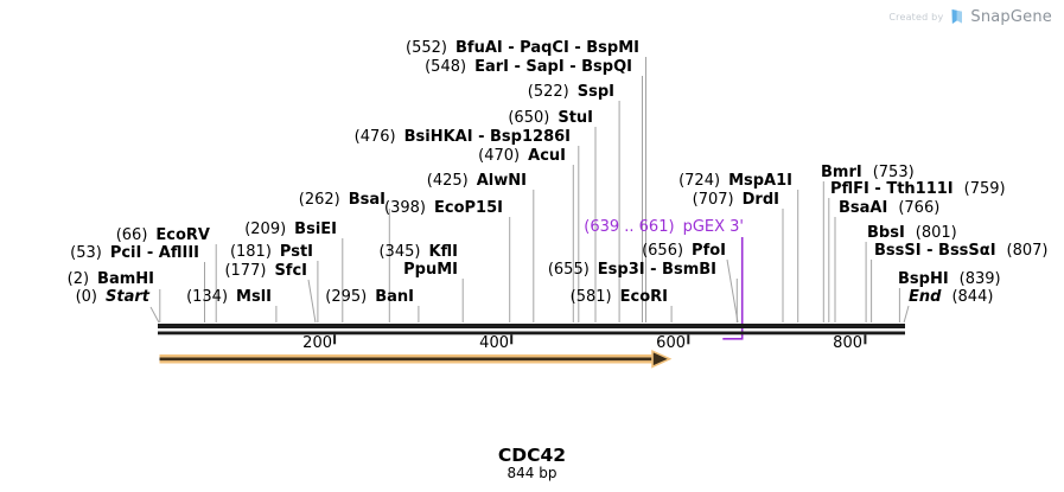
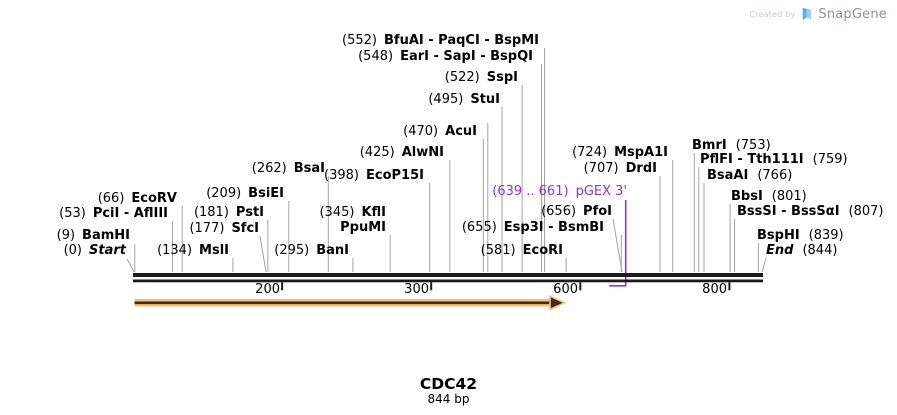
  Created by
  SnapGene
  (0) Start
- (2) BamHI
+ (9) BamHI
  (53) PciI - AflIII
  (66) EcoRV
  (134) MslI
  (177) SfcI
  (181) PstI
  (209) BsiEI
  (262) BsaI
  (295) BanI
  (345) KflI
  PpuMI
  (398) EcoP15I
  (425) AlwNI
  (470) AcuI
- (476) BsiHKAI - Bsp1286I
- (650) StuI
+ (495) StuI
  (522) SspI
  (548) EarI - SapI - BspQI
  (552) BfuAI - PaqCI - BspMI
  (581) EcoRI
  (655) Esp3I - BsmBI
  (656) PfoI
  (707) DrdI
  (724) MspA1I
  BmrI (753)
  PflFI - Tth111I (759)
  BsaAI (766)
  BbsI (801)
  BssSI - BssSαI (807)
  BspHI (839)
  End (844)
  (639 .. 661) pGEX 3'
  200
- 400
+ 300
  600
  800
  CDC42
  844 bp
